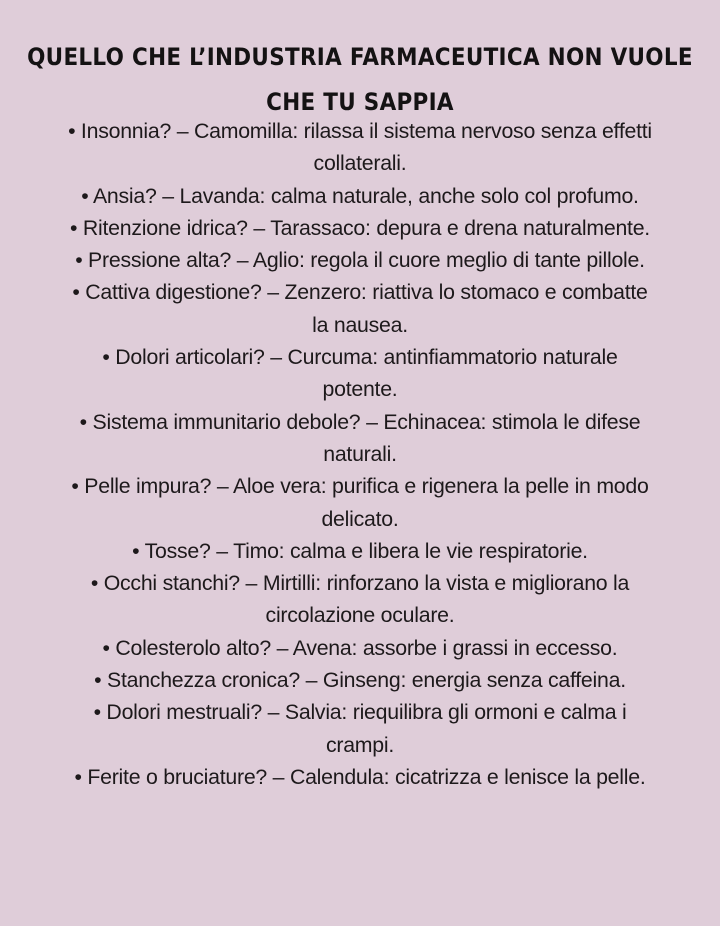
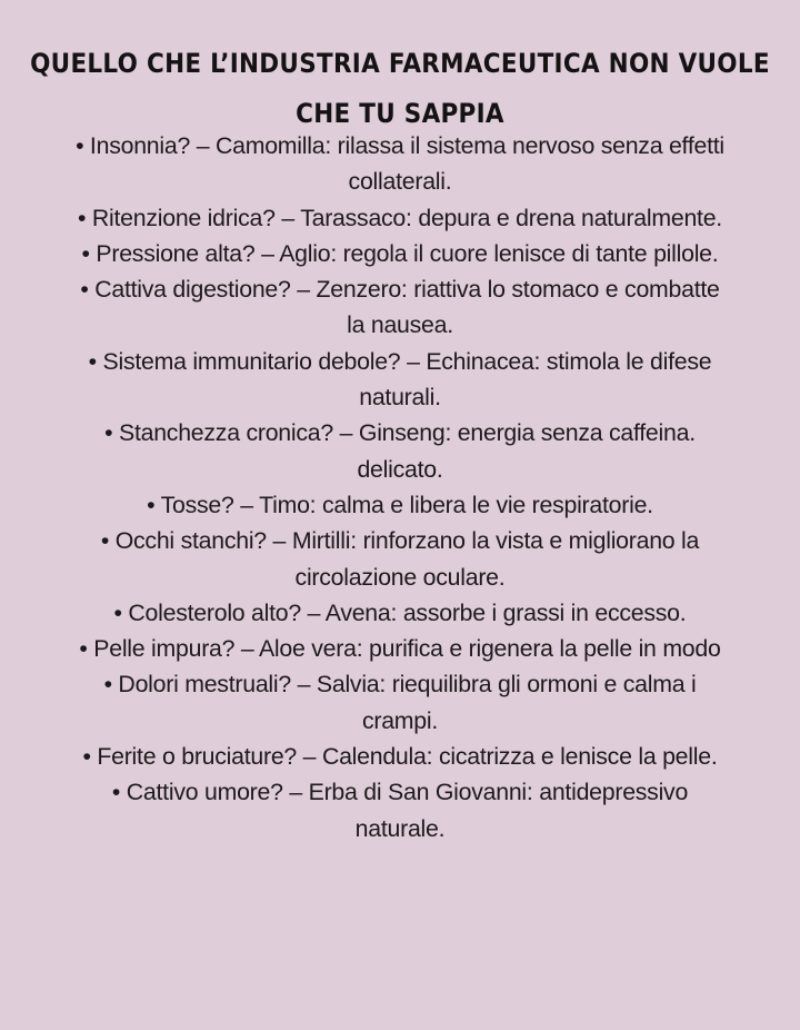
  QUELLO CHE L’INDUSTRIA FARMACEUTICA NON VUOLE
  CHE TU SAPPIA
  • Insonnia? – Camomilla: rilassa il sistema nervoso senza effetti
  collaterali.
- • Ansia? – Lavanda: calma naturale, anche solo col profumo.
  • Ritenzione idrica? – Tarassaco: depura e drena naturalmente.
- • Pressione alta? – Aglio: regola il cuore meglio di tante pillole.
+ • Pressione alta? – Aglio: regola il cuore lenisce di tante pillole.
  • Cattiva digestione? – Zenzero: riattiva lo stomaco e combatte
  la nausea.
- • Dolori articolari? – Curcuma: antinfiammatorio naturale
- potente.
  • Sistema immunitario debole? – Echinacea: stimola le difese
  naturali.
- • Pelle impura? – Aloe vera: purifica e rigenera la pelle in modo
+ • Stanchezza cronica? – Ginseng: energia senza caffeina.
  delicato.
  • Tosse? – Timo: calma e libera le vie respiratorie.
  • Occhi stanchi? – Mirtilli: rinforzano la vista e migliorano la
  circolazione oculare.
  • Colesterolo alto? – Avena: assorbe i grassi in eccesso.
- • Stanchezza cronica? – Ginseng: energia senza caffeina.
+ • Pelle impura? – Aloe vera: purifica e rigenera la pelle in modo
  • Dolori mestruali? – Salvia: riequilibra gli ormoni e calma i
  crampi.
  • Ferite o bruciature? – Calendula: cicatrizza e lenisce la pelle.
+ • Cattivo umore? – Erba di San Giovanni: antidepressivo
+ naturale.
